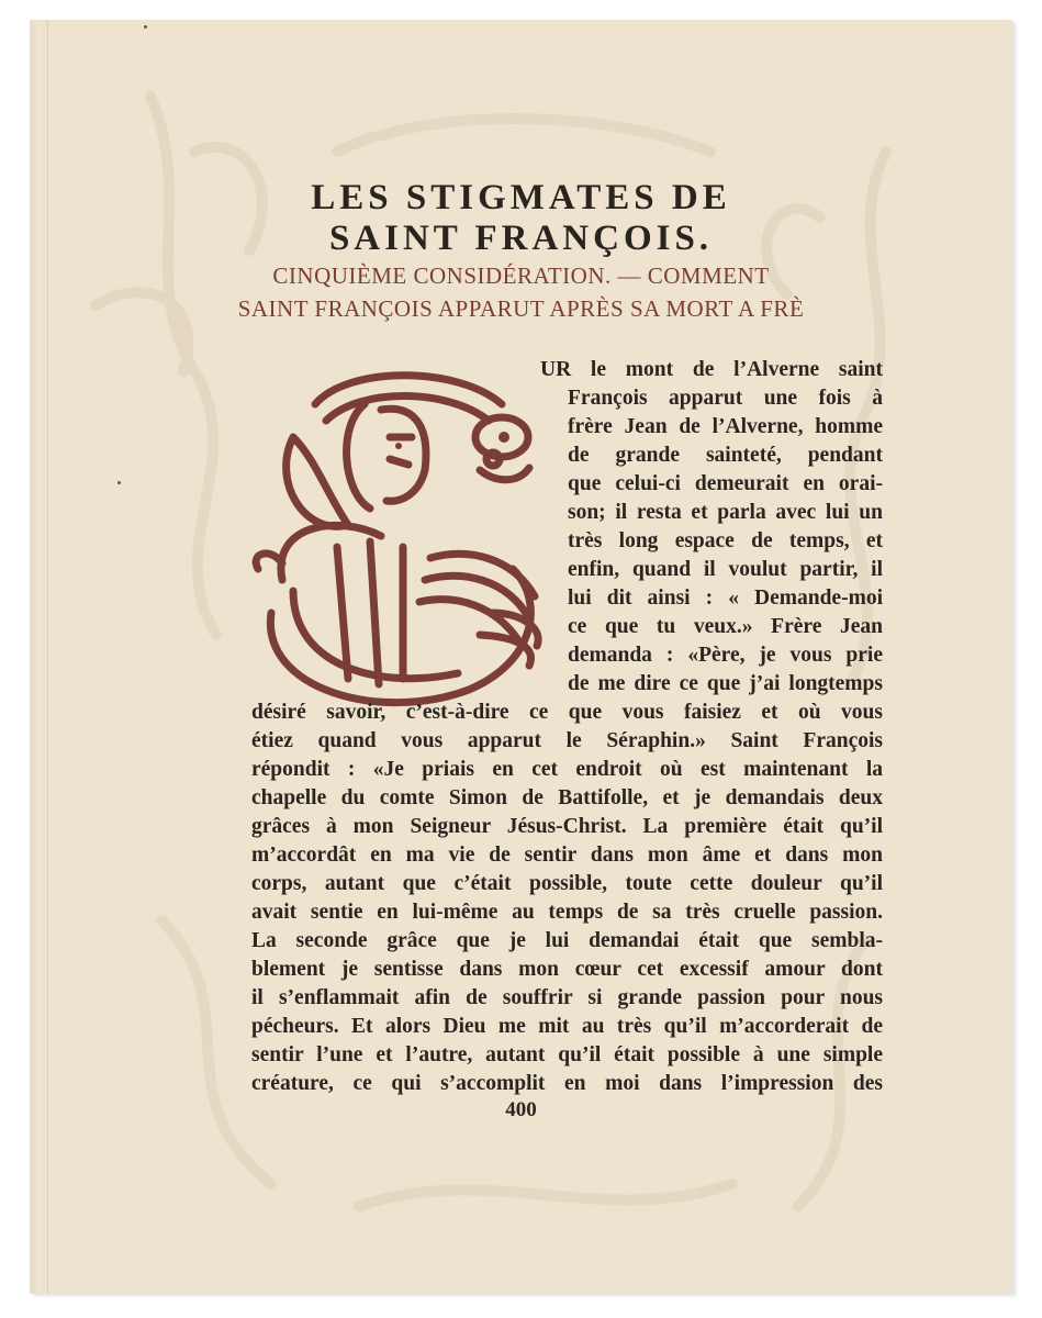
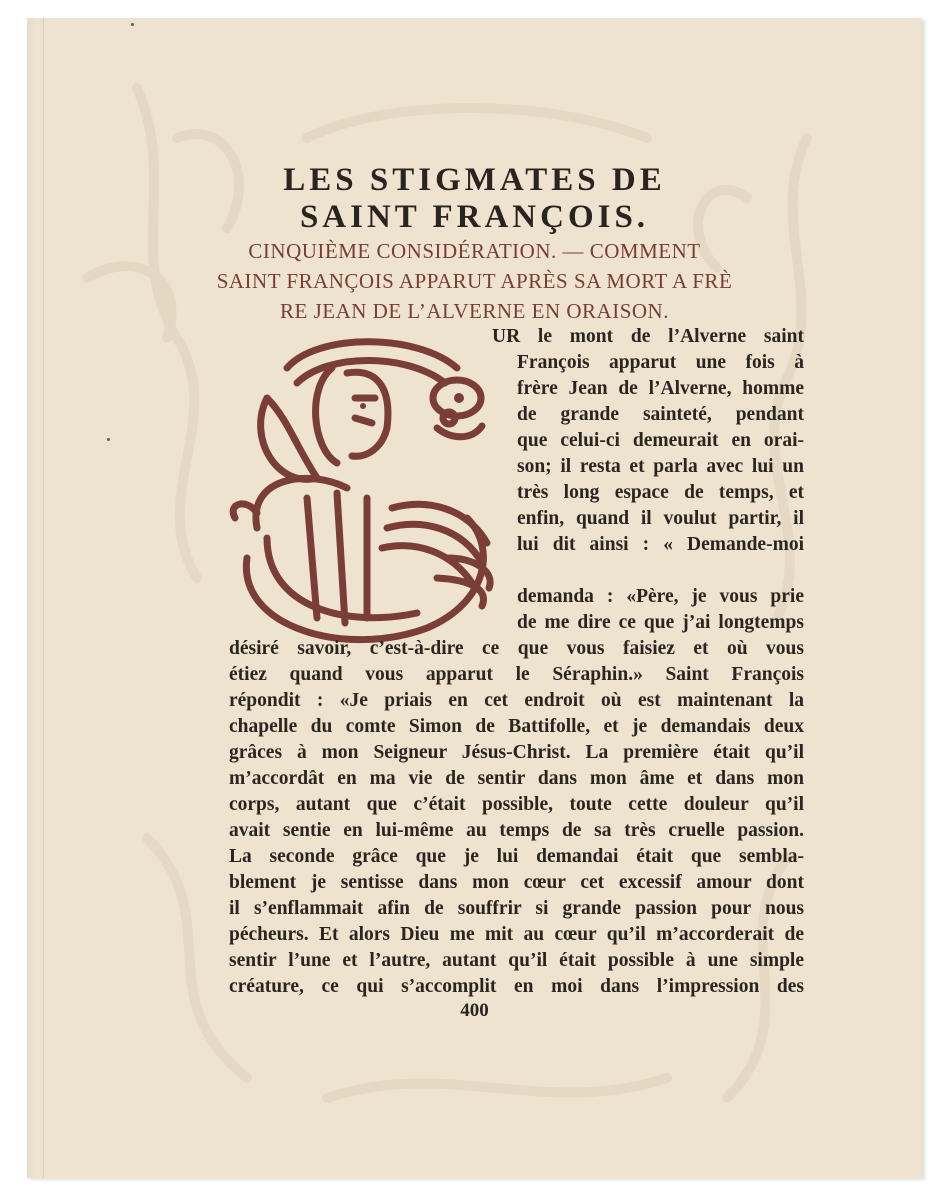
  LES STIGMATES DE
  SAINT FRANÇOIS.
  CINQUIÈME CONSIDÉRATION. — COMMENT
  SAINT FRANÇOIS APPARUT APRÈS SA MORT A FRÈ
+ RE JEAN DE L’ALVERNE EN ORAISON.
  UR le mont de l’Alverne saint
  François apparut une fois à
  frère Jean de l’Alverne, homme
  de grande sainteté, pendant
  que celui-ci demeurait en orai-
  son; il resta et parla avec lui un
  très long espace de temps, et
  enfin, quand il voulut partir, il
  lui dit ainsi : « Demande-moi
- ce que tu veux.» Frère Jean
  demanda : «Père, je vous prie
  de me dire ce que j’ai longtemps
  désiré savoir, c’est-à-dire ce que vous faisiez et où vous
  étiez quand vous apparut le Séraphin.» Saint François
  répondit : «Je priais en cet endroit où est maintenant la
  chapelle du comte Simon de Battifolle, et je demandais deux
  grâces à mon Seigneur Jésus-Christ. La première était qu’il
  m’accordât en ma vie de sentir dans mon âme et dans mon
  corps, autant que c’était possible, toute cette douleur qu’il
  avait sentie en lui-même au temps de sa très cruelle passion.
  La seconde grâce que je lui demandai était que sembla-
  blement je sentisse dans mon cœur cet excessif amour dont
  il s’enflammait afin de souffrir si grande passion pour nous
- pécheurs. Et alors Dieu me mit au très qu’il m’accorderait de
+ pécheurs. Et alors Dieu me mit au cœur qu’il m’accorderait de
  sentir l’une et l’autre, autant qu’il était possible à une simple
  créature, ce qui s’accomplit en moi dans l’impression des
  400
